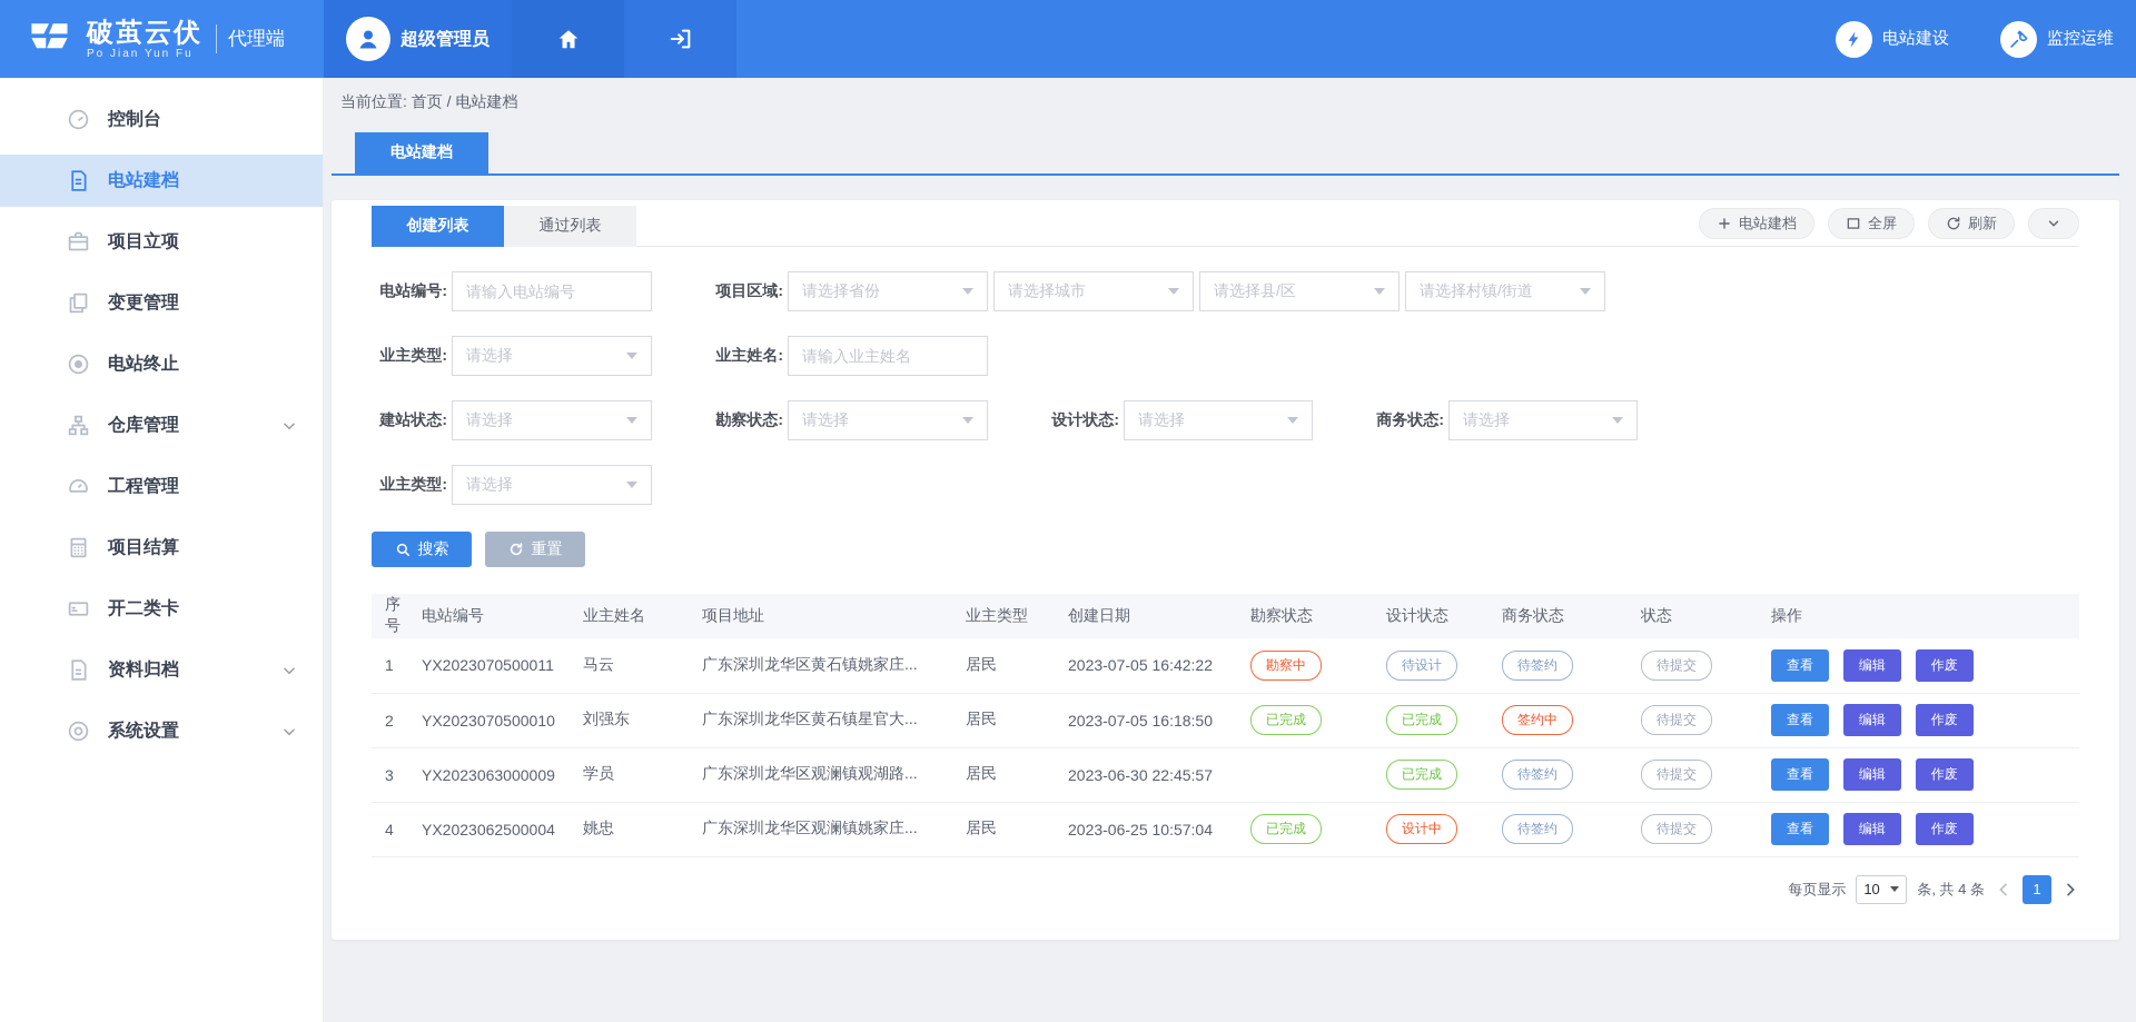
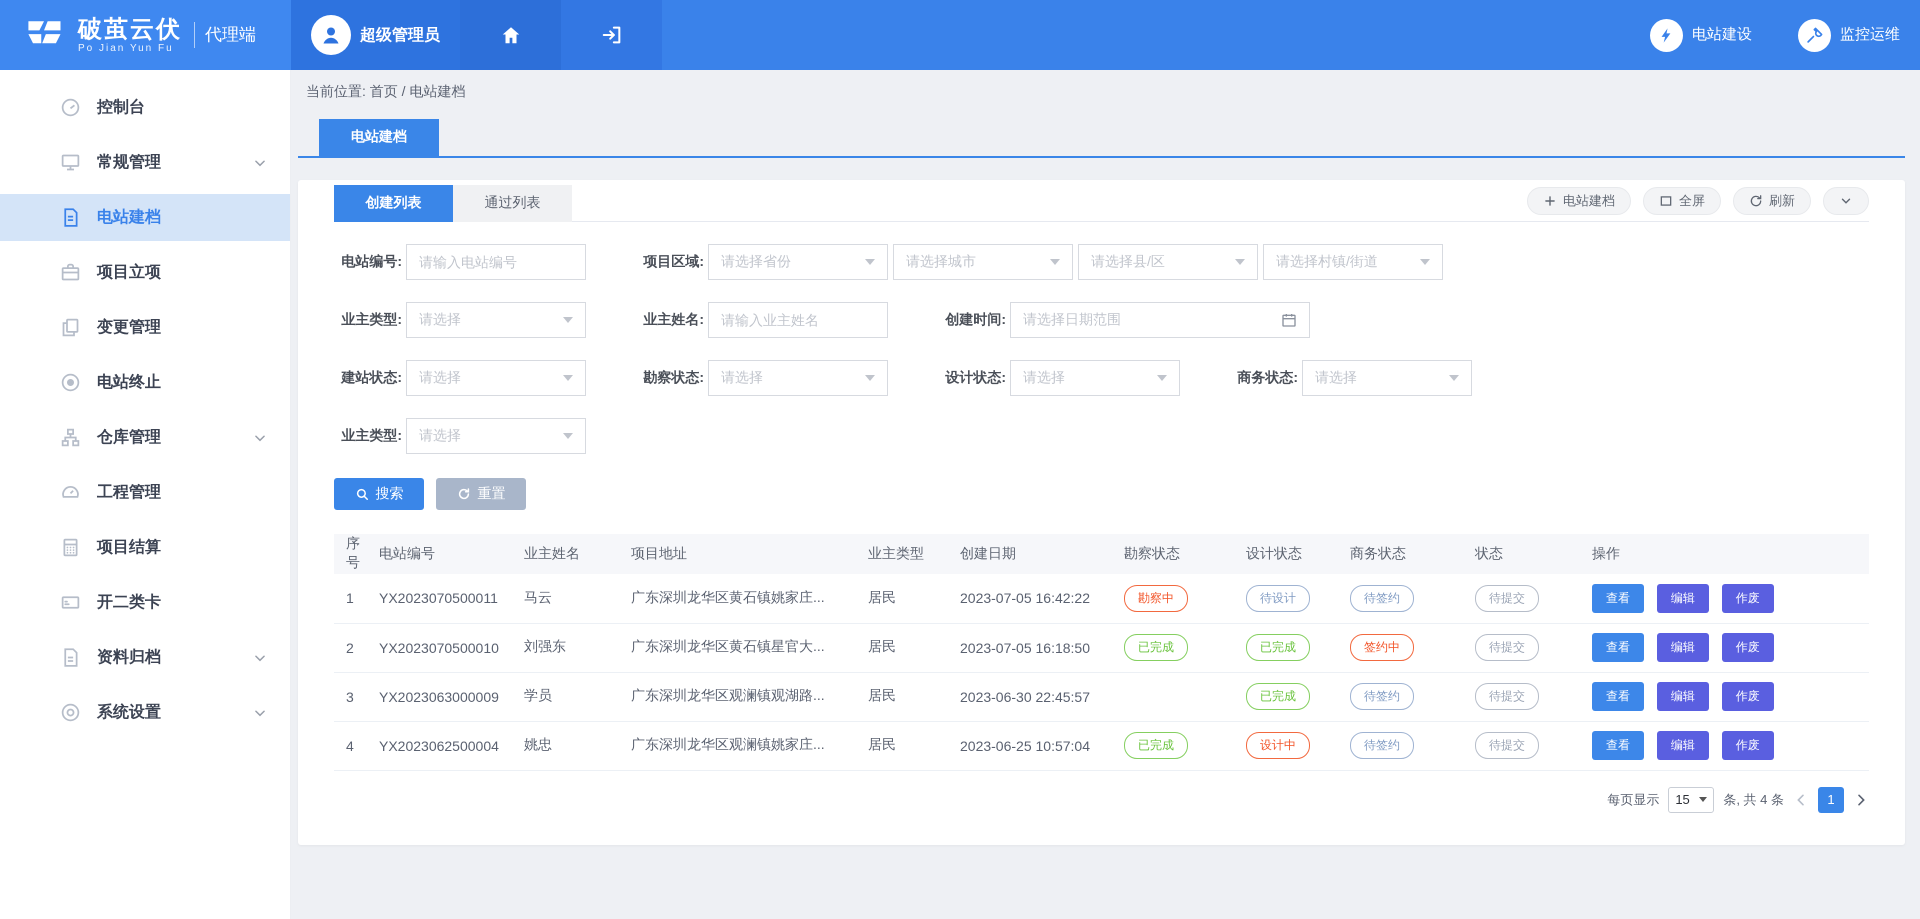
  破茧云伏
  Po Jian Yun Fu
  代理端
  超级管理员
  电站建设
  监控运维
  控制台
+ 常规管理
  电站建档
  项目立项
  变更管理
  电站终止
  仓库管理
  工程管理
  项目结算
  开二类卡
  资料归档
  系统设置
  当前位置: 首页 / 电站建档
  电站建档
  创建列表
  通过列表
  电站建档
  全屏
  刷新
  电站编号:
  请输入电站编号
  项目区域:
  请选择省份
  请选择城市
  请选择县/区
  请选择村镇/街道
  业主类型:
  请选择
  业主姓名:
  请输入业主姓名
+ 创建时间:
+ 请选择日期范围
  建站状态:
  请选择
  勘察状态:
  请选择
  设计状态:
  请选择
  商务状态:
  请选择
  业主类型:
  请选择
  搜索
  重置
  序号	电站编号	业主姓名	项目地址	业主类型	创建日期	勘察状态	设计状态	商务状态	状态	操作
  1	YX2023070500011	马云	广东深圳龙华区黄石镇姚家庄...	居民	2023-07-05 16:42:22	勘察中	待设计	待签约	待提交	查看 编辑 作废
  2	YX2023070500010	刘强东	广东深圳龙华区黄石镇星官大...	居民	2023-07-05 16:18:50	已完成	已完成	签约中	待提交	查看 编辑 作废
  3	YX2023063000009	学员	广东深圳龙华区观澜镇观湖路...	居民	2023-06-30 22:45:57		已完成	待签约	待提交	查看 编辑 作废
  4	YX2023062500004	姚忠	广东深圳龙华区观澜镇姚家庄...	居民	2023-06-25 10:57:04	已完成	设计中	待签约	待提交	查看 编辑 作废
  每页显示
- 10
+ 15
  条, 共 4 条
  1
